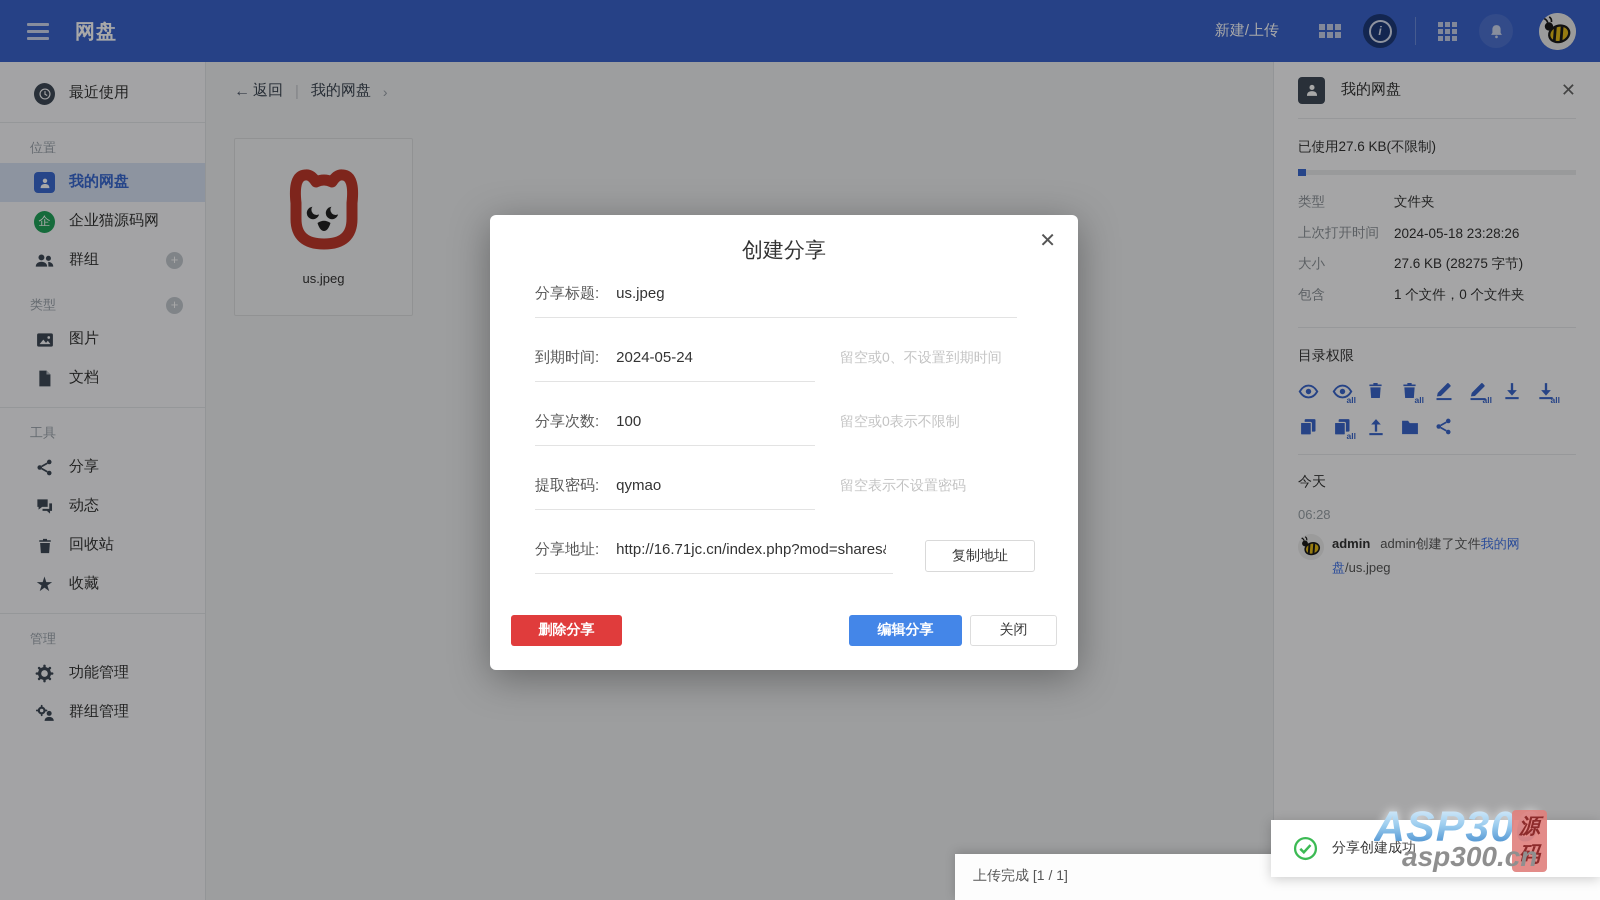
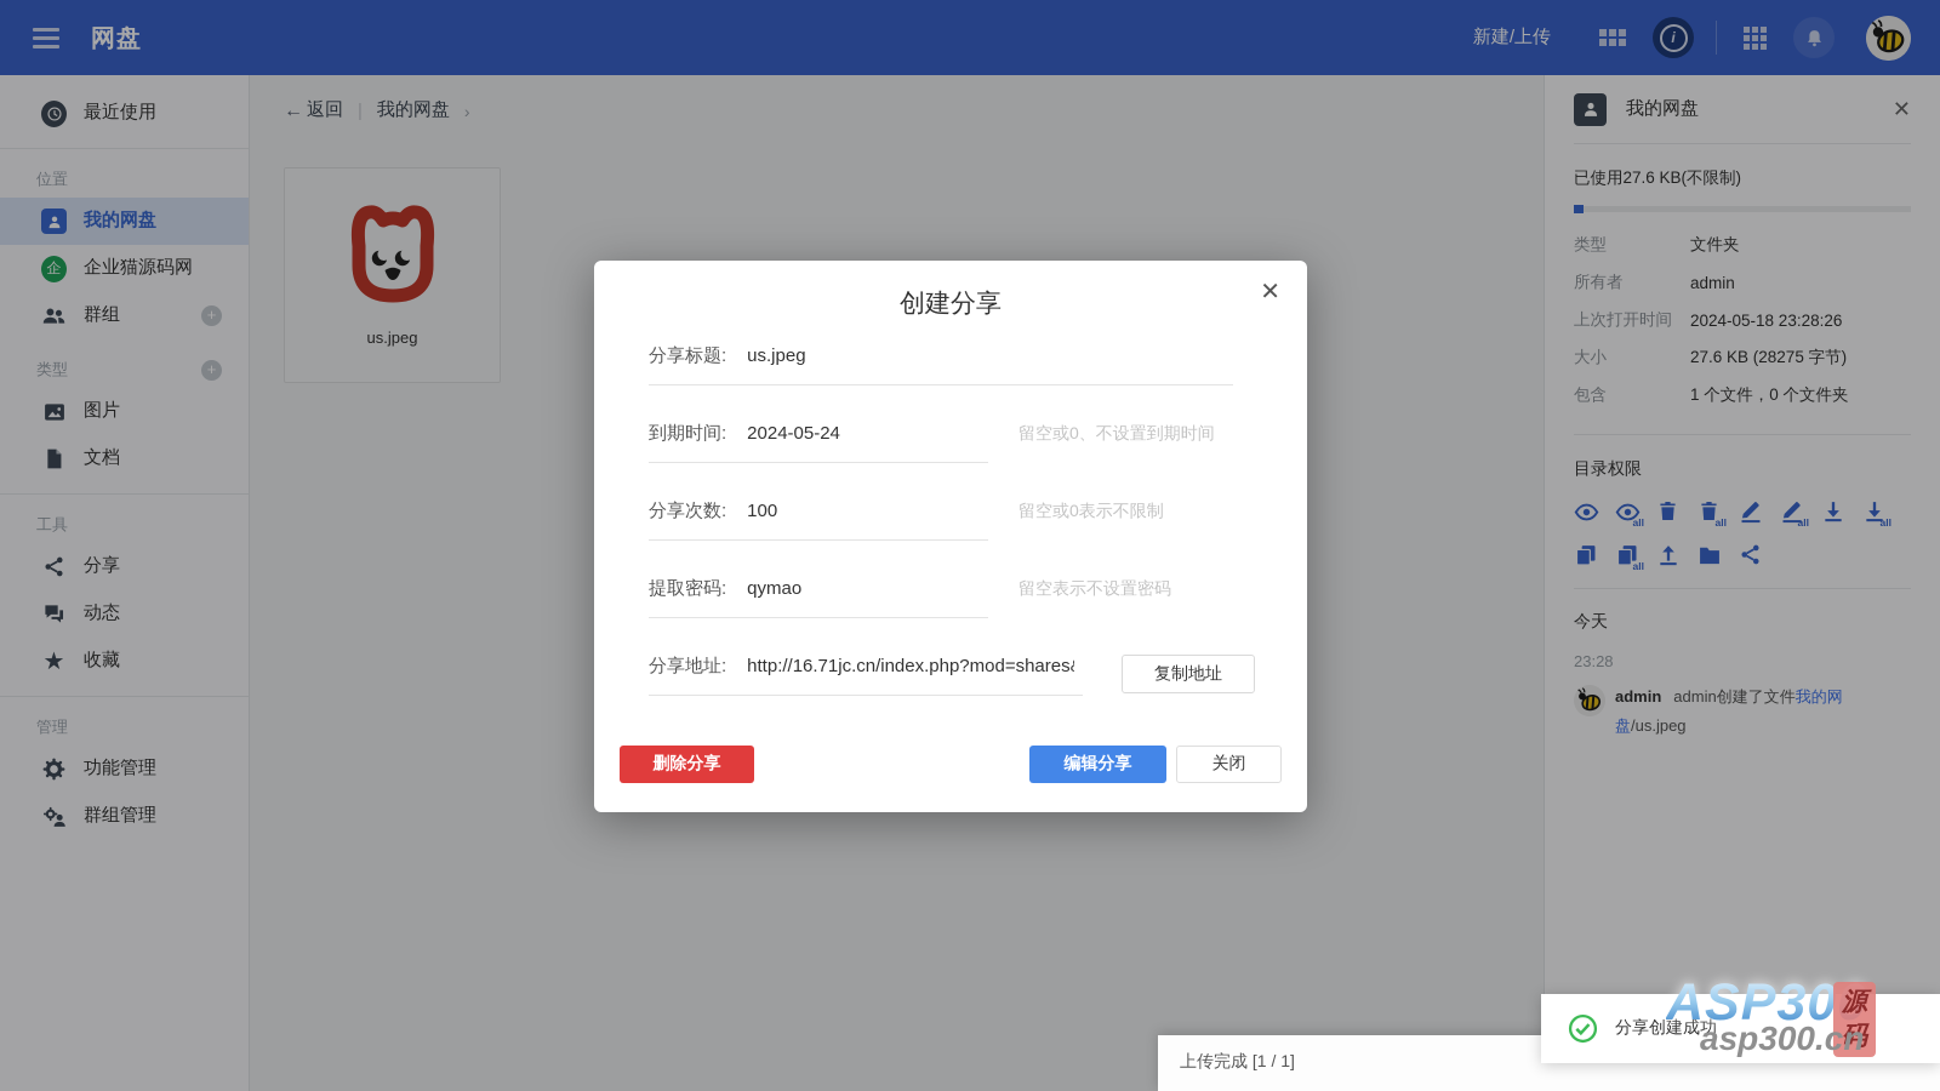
  网盘
  新建/上传
  i
  最近使用
  位置
  我的网盘
  企
  企业猫源码网
  群组
  +
  类型
  +
  图片
  文档
  工具
  分享
  动态
- 回收站
  ★
  收藏
  管理
  功能管理
  群组管理
  ←
  返回
  我的网盘
  ›
  us.jpeg
  我的网盘
  ✕
  已使用27.6 KB(不限制)
  类型
  文件夹
+ 所有者
+ admin
  上次打开时间
  2024-05-18 23:28:26
  大小
  27.6 KB (28275 字节)
  包含
  1 个文件，0 个文件夹
  目录权限
  all
  all
  all
  all
  all
  今天
- 06:28
+ 23:28
  admin admin创建了文件我的网盘/us.jpeg
  上传完成 [1 / 1]
  创建分享
  ✕
  分享标题:
  us.jpeg
  到期时间:
  2024-05-24
  留空或0、不设置到期时间
  分享次数:
  100
  留空或0表示不限制
  提取密码:
  qymao
  留空表示不设置密码
  分享地址:
  http://16.71jc.cn/index.php?mod=shares
  复制地址
  删除分享
  编辑分享
  关闭
  ASP30
  源码
  asp300.cn
